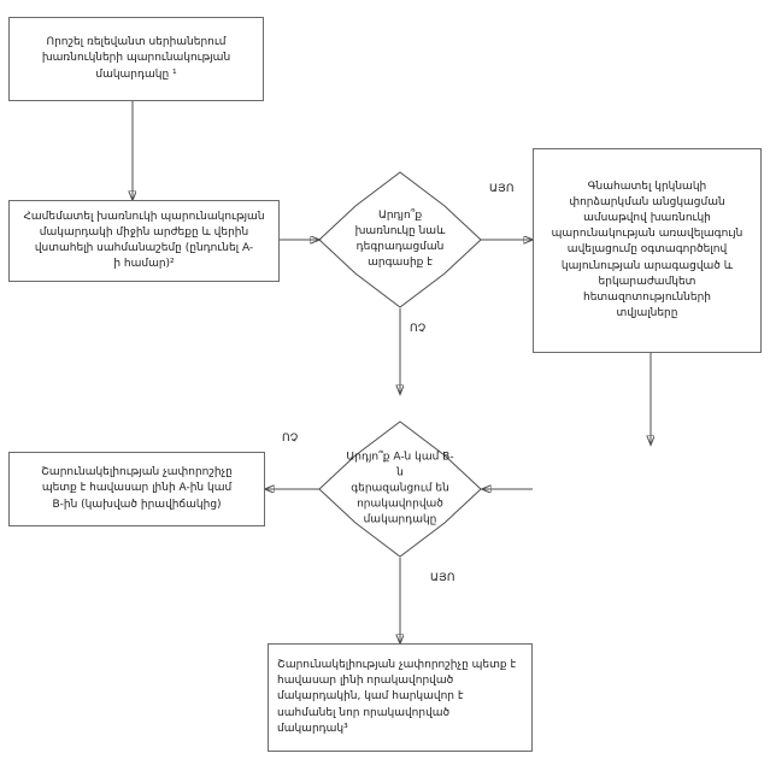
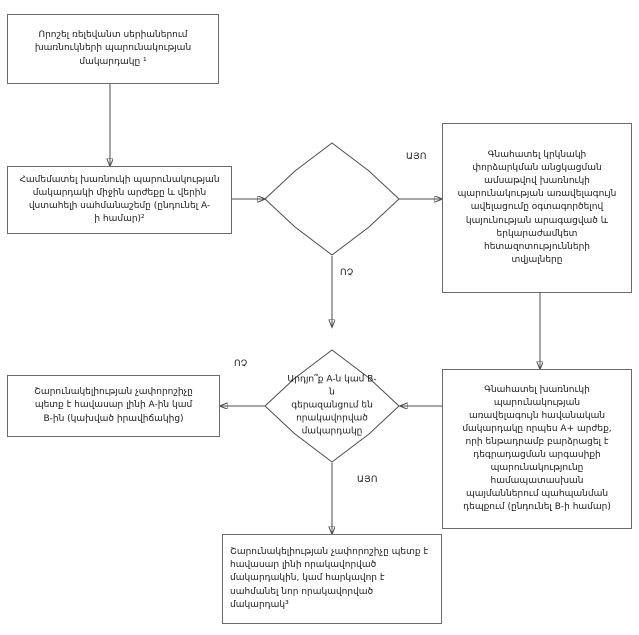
  Որոշել ռելեվանտ սերիաներում
  խառնուկների պարունակության
  մակարդակը ¹
  Համեմատել խառնուկի պարունակության
  մակարդակի միջին արժեքը և վերին
  վստահելի սահմանաշեմը (ընդունել A-
  ի համար)²
  Գնահատել կրկնակի
  փորձարկման անցկացման
  ամսաթվով խառնուկի
  պարունակության առավելագույն
  ավելացումը օգտագործելով
  կայունության արագացված և
  երկարաժամկետ
  հետազոտությունների
  տվյալները
+ Գնահատել խառնուկի
+ պարունակության
+ առավելագույն հավանական
+ մակարդակը որպես A+ արժեք,
+ որի ենթադրամբ բարձրացել է
+ դեգրադացման արգասիքի
+ պարունակությունը
+ համապատասխան
+ պայմաններում պահպանման
+ դեպքում (ընդունել B-ի համար)
  Շարունակելիության չափորոշիչը
  պետք է հավասար լինի A-ին կամ
  B-ին (կախված իրավիճակից)
  Շարունակելիության չափորոշիչը պետք է
  հավասար լինի որակավորված
  մակարդակին, կամ հարկավոր է
  սահմանել նոր որակավորված
  մակարդակ³
- Արդյո՞ք
- խառնուկը նաև
- դեգրադացման
- արգասիք է
  Արդյո՞ք A-ն կամ B-ն
  գերազանցում են
  որակավորված
  մակարդակը
  ԱՅՈ
  ՈՉ
  ՈՉ
  ԱՅՈ
